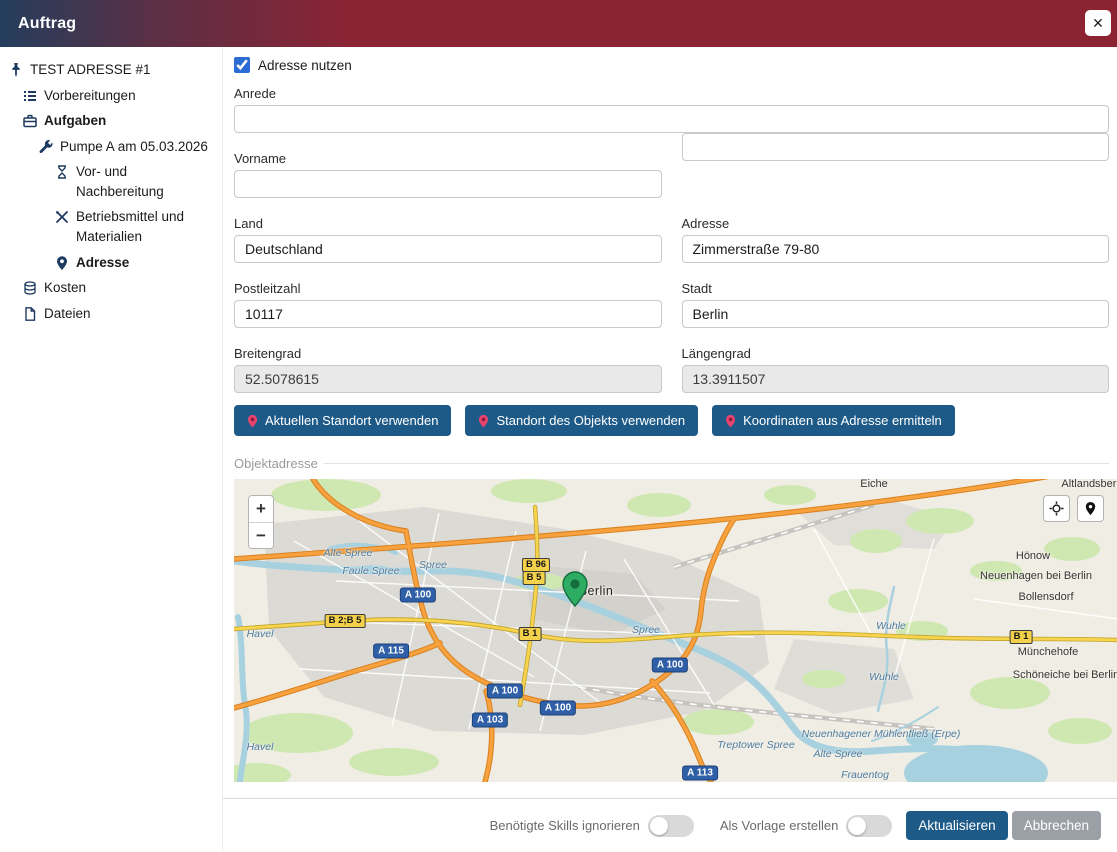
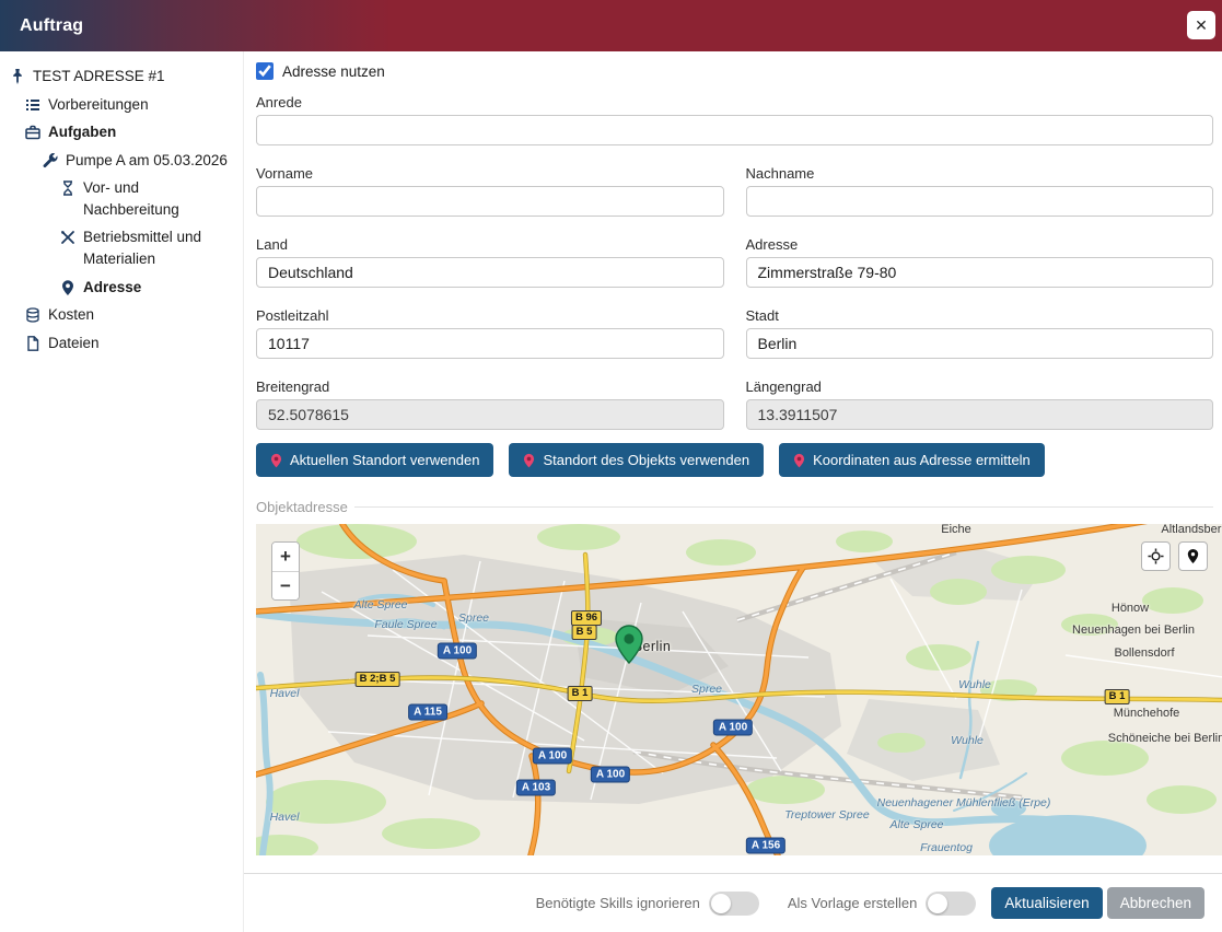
  Auftrag
  ✕
  TEST ADRESSE #1
  Vorbereitungen
  Aufgaben
  Pumpe A am 05.03.2026
  Vor- und Nachbereitung
  Betriebsmittel und Materialien
  Adresse
  Kosten
  Dateien
  Adresse nutzen
  Anrede
  Vorname
+ Nachname
  Land
  Deutschland
  Adresse
  Zimmerstraße 79-80
  Postleitzahl
  10117
  Stadt
  Berlin
  Breitengrad
  52.5078615
  Längengrad
  13.3911507
  Aktuellen Standort verwenden
  Standort des Objekts verwenden
  Koordinaten aus Adresse ermitteln
  Objektadresse
  erlin
  Hönow
  Neuenhagen bei Berlin
  Bollensdorf
  Münchehofe
  Schöneiche bei Berlin
  Altlandsber
  Eiche
  Alte Spree
  Faule Spree
  Spree
  Spree
  Havel
  Havel
  Wuhle
  Wuhle
  Neuenhagener Mühlenfließ (Erpe)
  Treptower Spree
  Alte Spree
  Frauentog
  A 100
  A 115
  A 100
  A 103
  A 100
  A 100
- A 113
+ A 156
  B 96
  B 5
  B 1
  B 2;B 5
  B 1
  +
  −
  Benötigte Skills ignorieren
  Als Vorlage erstellen
  Aktualisieren
  Abbrechen
